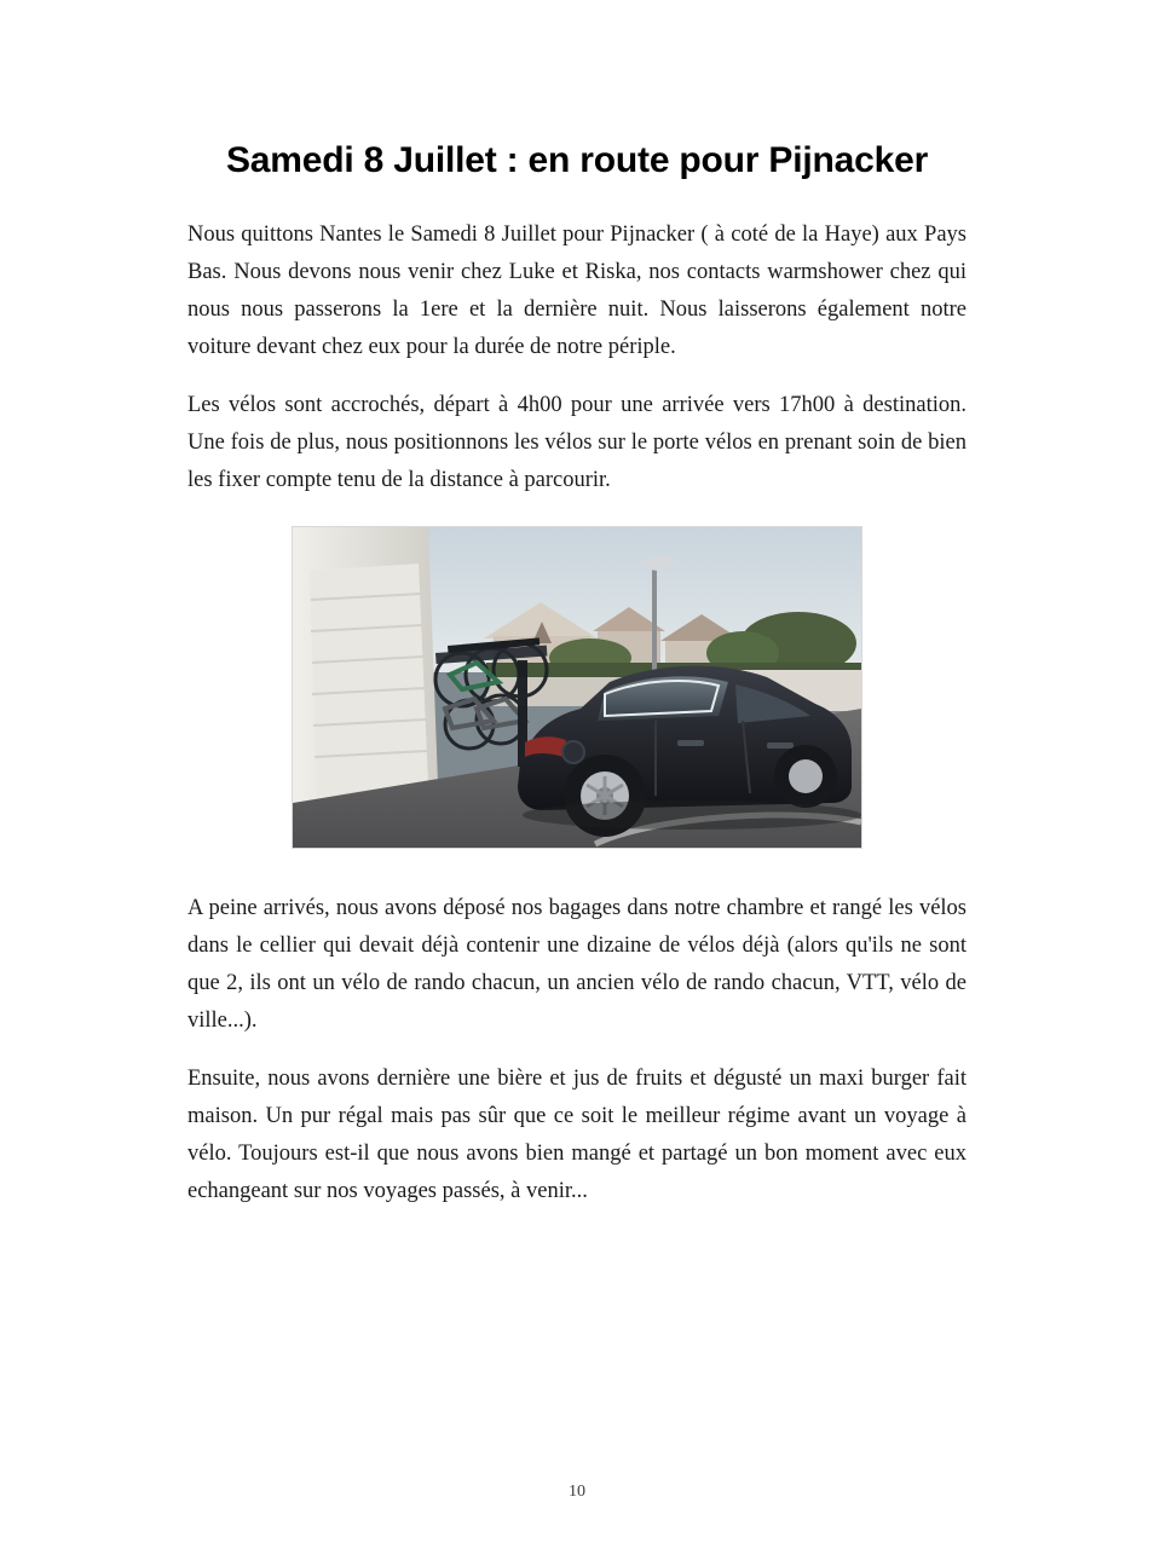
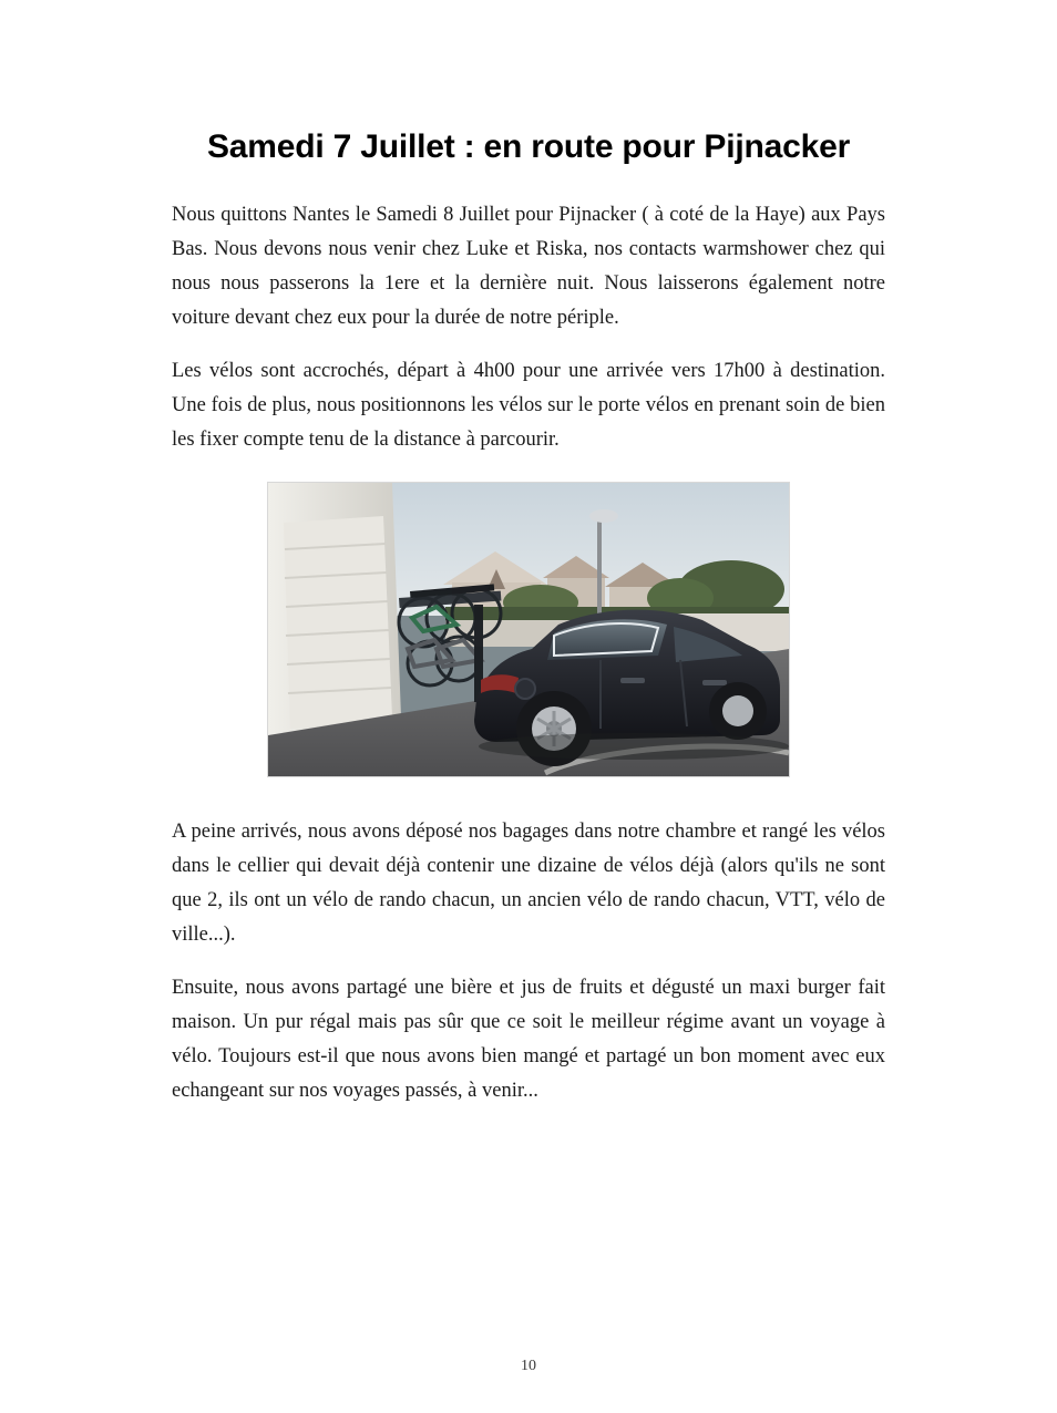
- Samedi 8 Juillet : en route pour Pijnacker
+ Samedi 7 Juillet : en route pour Pijnacker
  Nous quittons Nantes le Samedi 8 Juillet pour Pijnacker ( à coté de la Haye) aux Pays Bas. Nous devons nous venir chez Luke et Riska, nos contacts warmshower chez qui nous nous passerons la 1ere et la dernière nuit. Nous laisserons également notre voiture devant chez eux pour la durée de notre périple.
  Les vélos sont accrochés, départ à 4h00 pour une arrivée vers 17h00 à destination. Une fois de plus, nous positionnons les vélos sur le porte vélos en prenant soin de bien les fixer compte tenu de la distance à parcourir.
  A peine arrivés, nous avons déposé nos bagages dans notre chambre et rangé les vélos dans le cellier qui devait déjà contenir une dizaine de vélos déjà (alors qu'ils ne sont que 2, ils ont un vélo de rando chacun, un ancien vélo de rando chacun, VTT, vélo de ville...).
- Ensuite, nous avons dernière une bière et jus de fruits et dégusté un maxi burger fait maison. Un pur régal mais pas sûr que ce soit le meilleur régime avant un voyage à vélo. Toujours est-il que nous avons bien mangé et partagé un bon moment avec eux echangeant sur nos voyages passés, à venir...
+ Ensuite, nous avons partagé une bière et jus de fruits et dégusté un maxi burger fait maison. Un pur régal mais pas sûr que ce soit le meilleur régime avant un voyage à vélo. Toujours est-il que nous avons bien mangé et partagé un bon moment avec eux echangeant sur nos voyages passés, à venir...
  10
